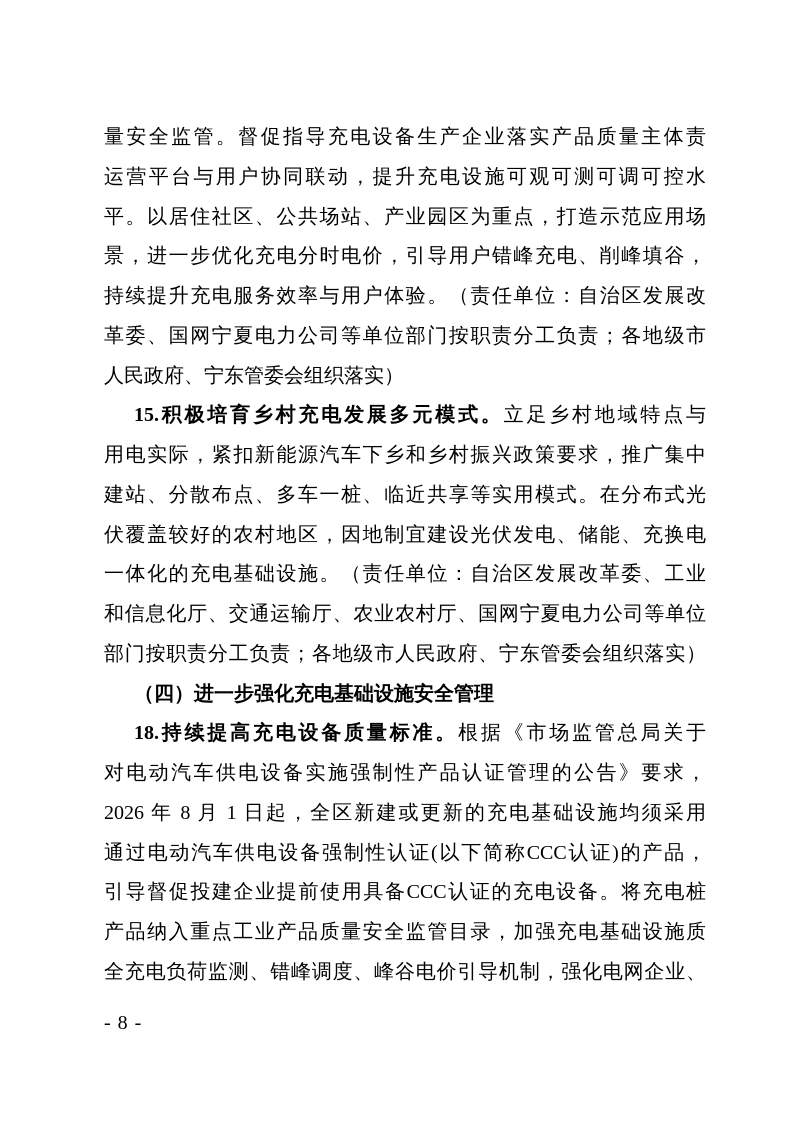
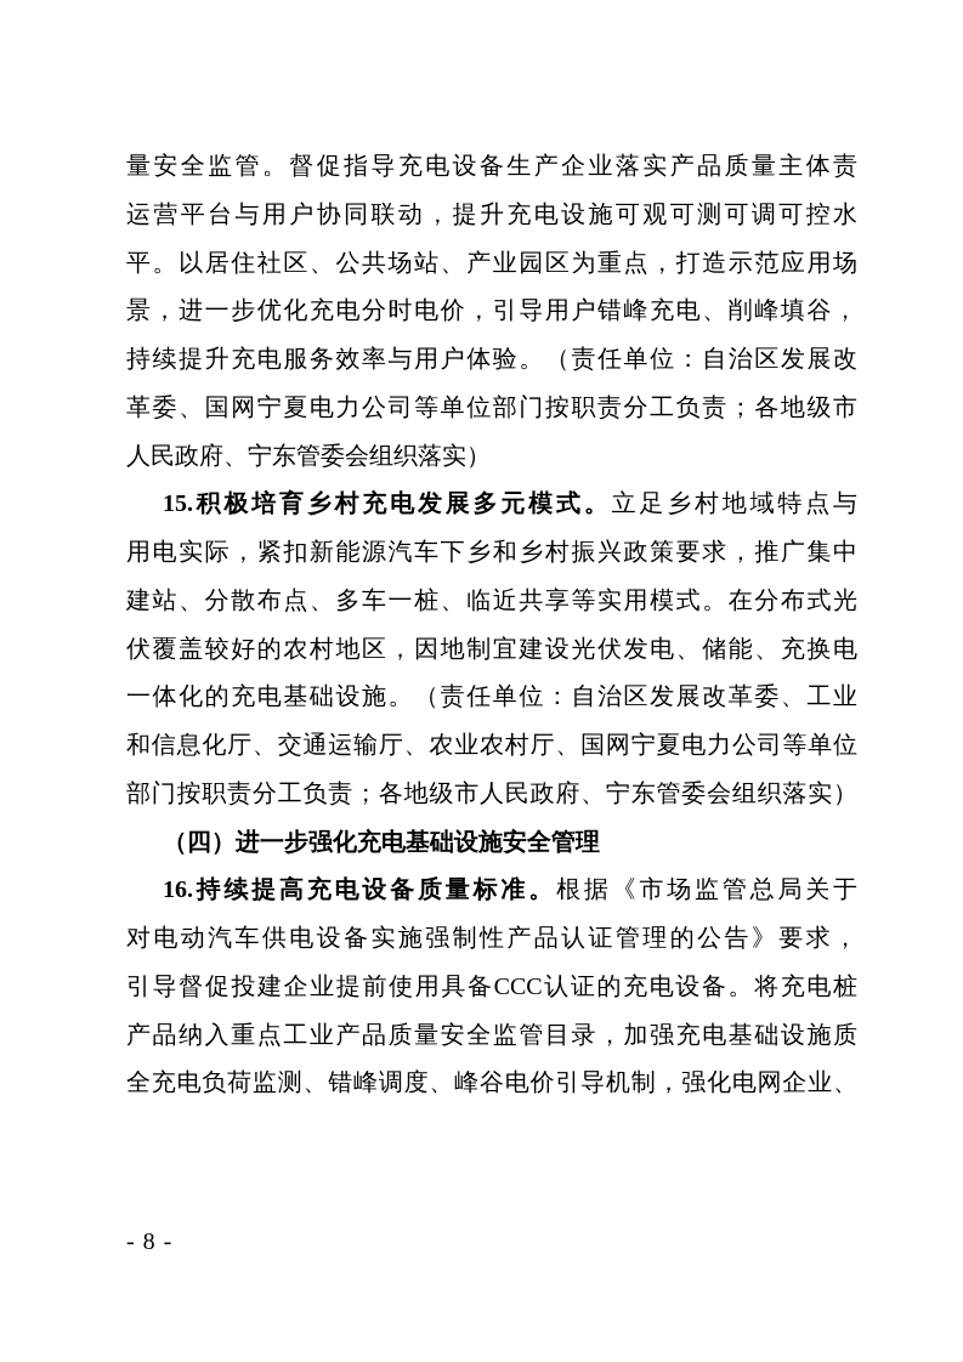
  量安全监管。督促指导充电设备生产企业落实产品质量主体责
  运营平台与用户协同联动，提升充电设施可观可测可调可控水
  平。以居住社区、公共场站、产业园区为重点，打造示范应用场
  景，进一步优化充电分时电价，引导用户错峰充电、削峰填谷，
  持续提升充电服务效率与用户体验。（责任单位：自治区发展改
  革委、国网宁夏电力公司等单位部门按职责分工负责；各地级市
  人民政府、宁东管委会组织落实）
  15.积极培育乡村充电发展多元模式。立足乡村地域特点与
  用电实际，紧扣新能源汽车下乡和乡村振兴政策要求，推广集中
  建站、分散布点、多车一桩、临近共享等实用模式。在分布式光
  伏覆盖较好的农村地区，因地制宜建设光伏发电、储能、充换电
  一体化的充电基础设施。（责任单位：自治区发展改革委、工业
  和信息化厅、交通运输厅、农业农村厅、国网宁夏电力公司等单位
  部门按职责分工负责；各地级市人民政府、宁东管委会组织落实）
  （四）进一步强化充电基础设施安全管理
- 18.持续提高充电设备质量标准。根据《市场监管总局关于
+ 16.持续提高充电设备质量标准。根据《市场监管总局关于
  对电动汽车供电设备实施强制性产品认证管理的公告》要求，
- 2026 年 8 月 1 日起，全区新建或更新的充电基础设施均须采用
- 通过电动汽车供电设备强制性认证(以下简称CCC认证)的产品，
  引导督促投建企业提前使用具备CCC认证的充电设备。将充电桩
  产品纳入重点工业产品质量安全监管目录，加强充电基础设施质
  全充电负荷监测、错峰调度、峰谷电价引导机制，强化电网企业、
  - 8 -
